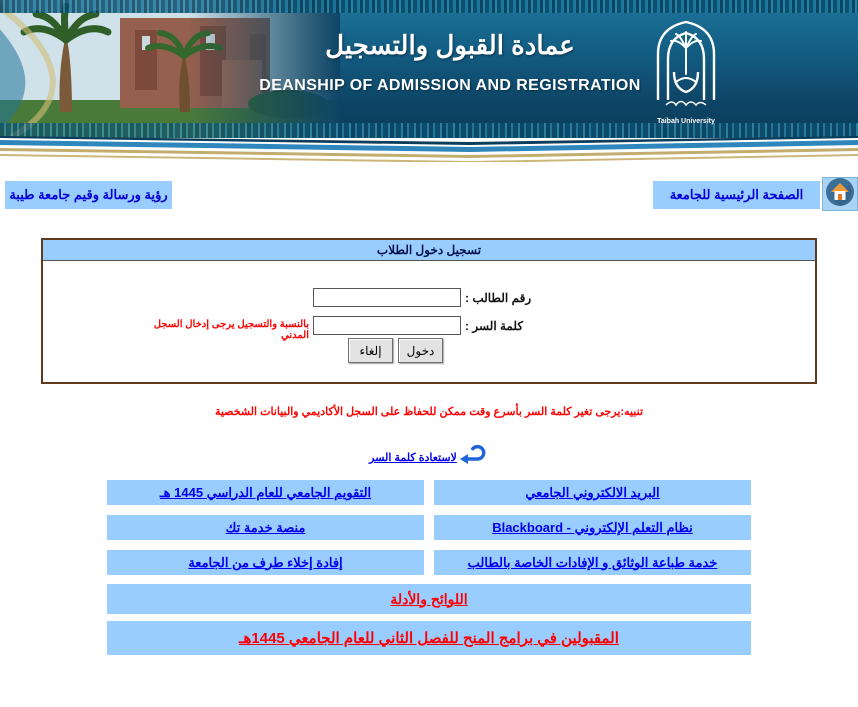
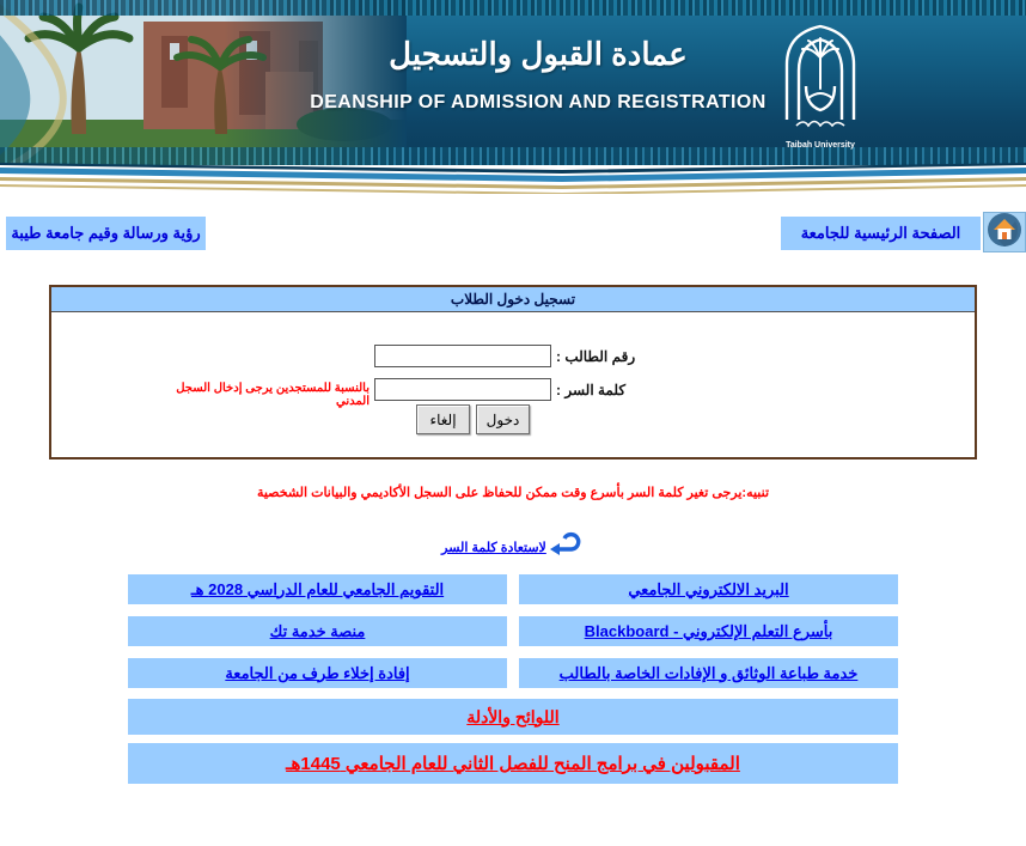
  عمادة القبول والتسجيل
  DEANSHIP OF ADMISSION AND REGISTRATION
  رؤية ورسالة وقيم جامعة طيبة
  الصفحة الرئيسية للجامعة
  تسجيل دخول الطلاب
  رقم الطالب :
  كلمة السر :
- بالنسبة والتسجيل يرجى إدخال السجل المدني
+ بالنسبة للمستجدين يرجى إدخال السجل المدني
  إلغاء
  دخول
  تنبيه:يرجى تغير كلمة السر بأسرع وقت ممكن للحفاظ على السجل الأكاديمي والبيانات الشخصية
  لاستعادة كلمة السر
  البريد الالكتروني الجامعي
- التقويم الجامعي للعام الدراسي 1445 هـ
+ التقويم الجامعي للعام الدراسي 2028 هـ
- نظام التعلم الإلكتروني - Blackboard
+ بأسرع التعلم الإلكتروني - Blackboard
  منصة خدمة تك
  خدمة طباعة الوثائق و الإفادات الخاصة بالطالب
  إفادة إخلاء طرف من الجامعة
  اللوائح والأدلة
  المقبولين في برامج المنح للفصل الثاني للعام الجامعي 1445هـ
